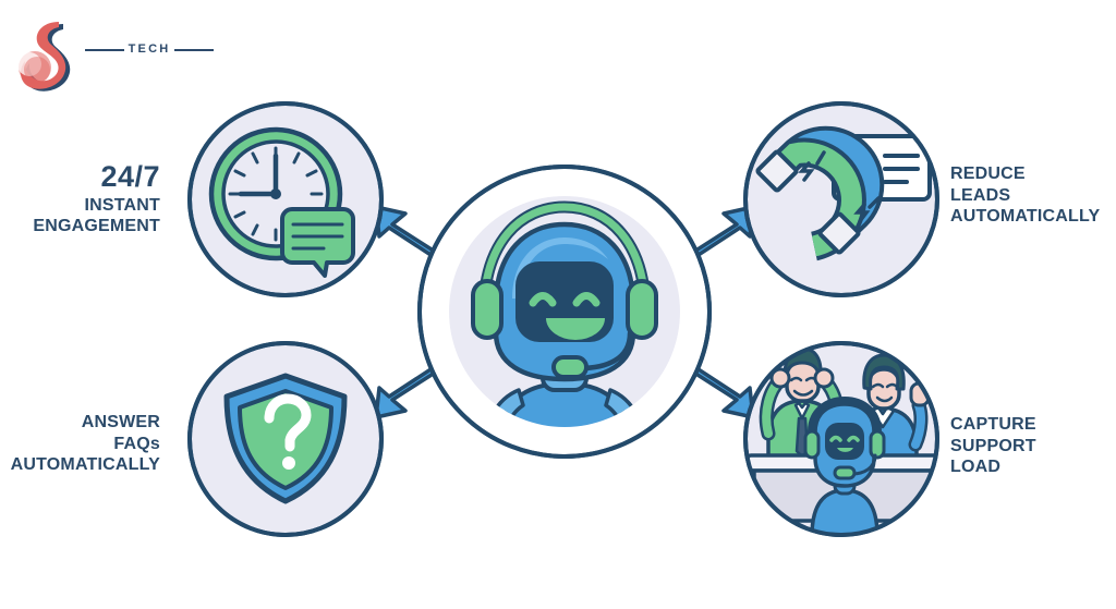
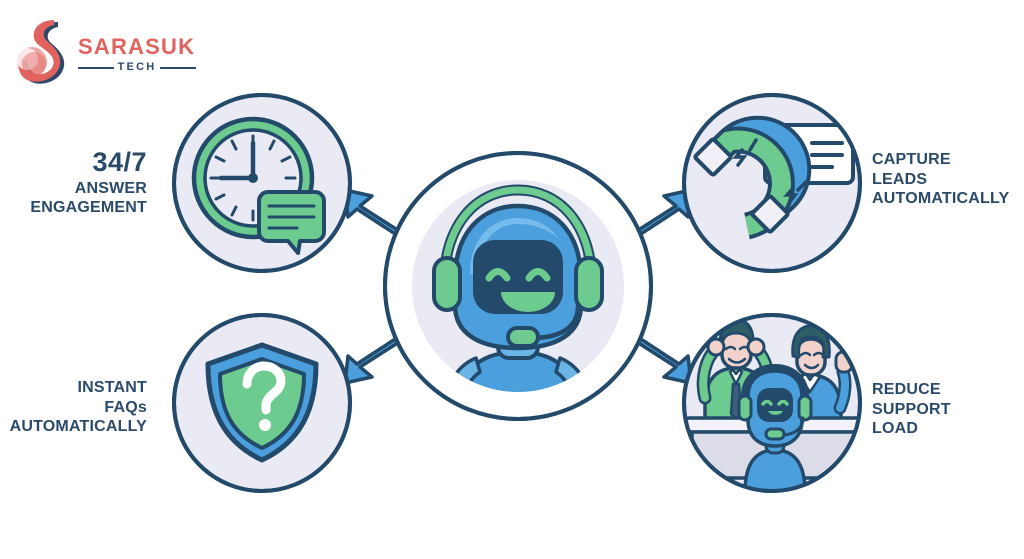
+ SARASUK
  TECH
- 24/7
+ 34/7
- INSTANT
+ ANSWER
  ENGAGEMENT
- ANSWER
+ INSTANT
  FAQs
  AUTOMATICALLY
- REDUCE
+ CAPTURE
  LEADS
  AUTOMATICALLY
- CAPTURE
+ REDUCE
  SUPPORT
  LOAD
